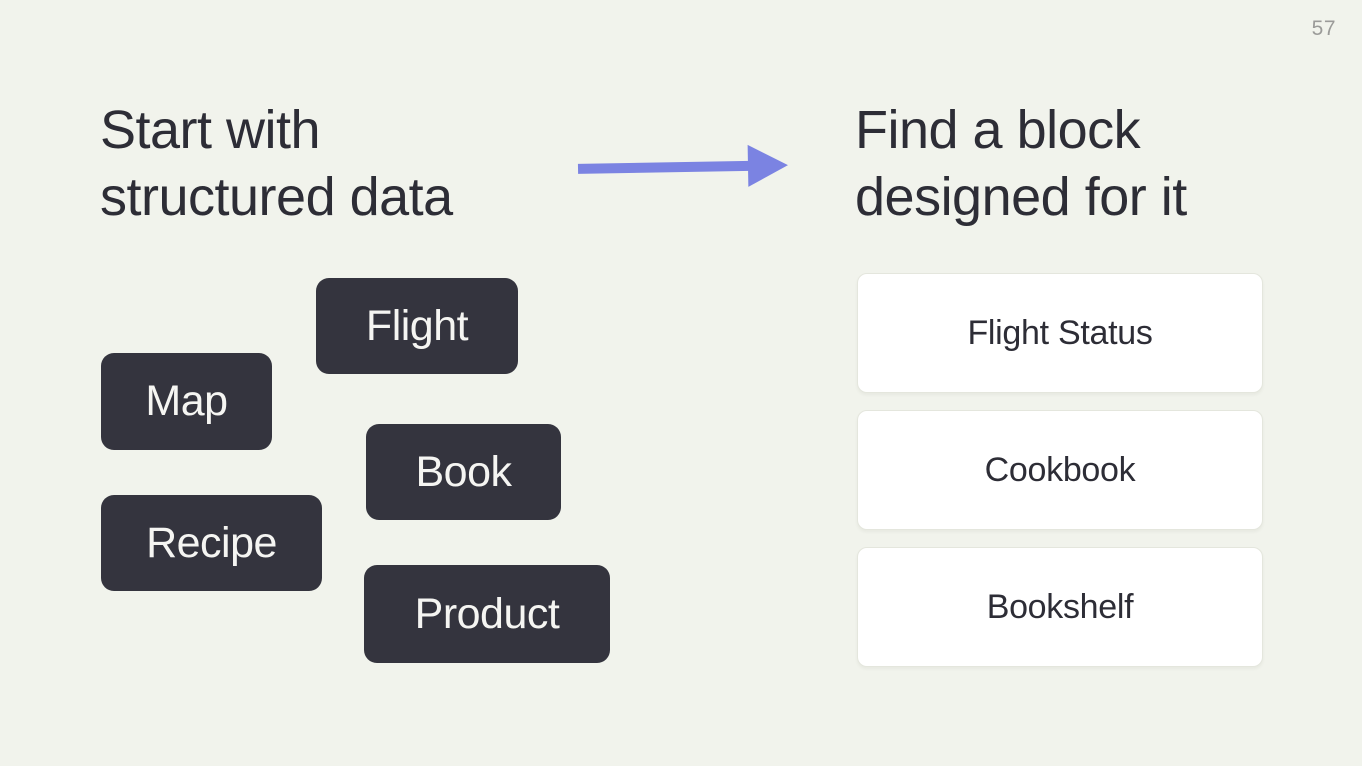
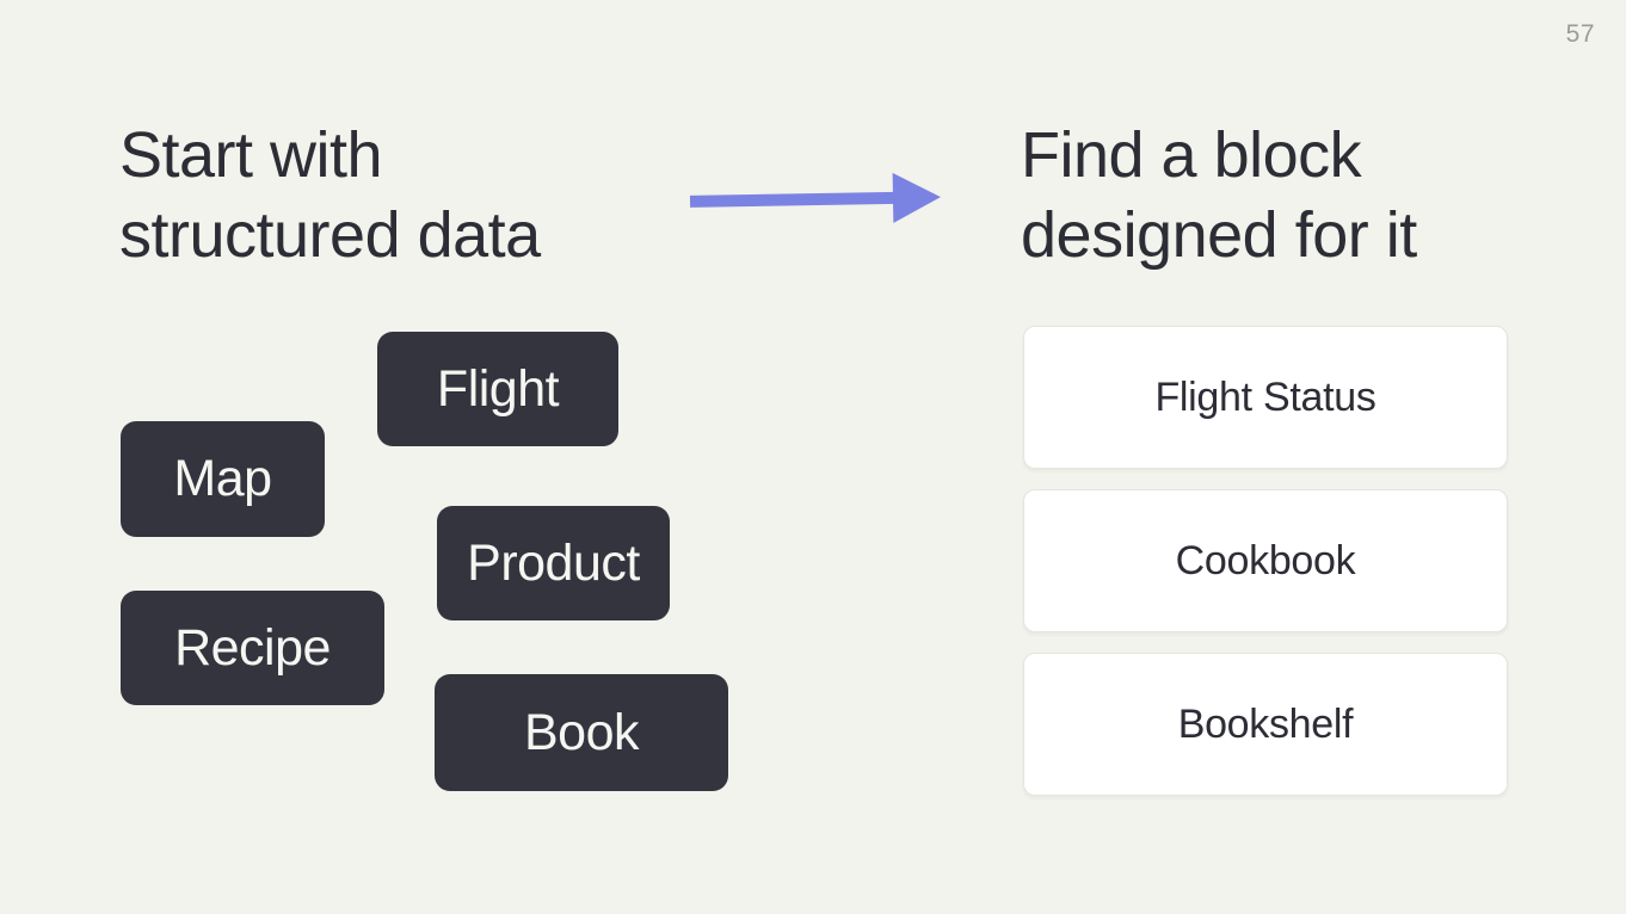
  57
  Start with
  structured data
  Find a block
  designed for it
  Flight
  Map
- Book
+ Product
  Recipe
- Product
+ Book
  Flight Status
  Cookbook
  Bookshelf
